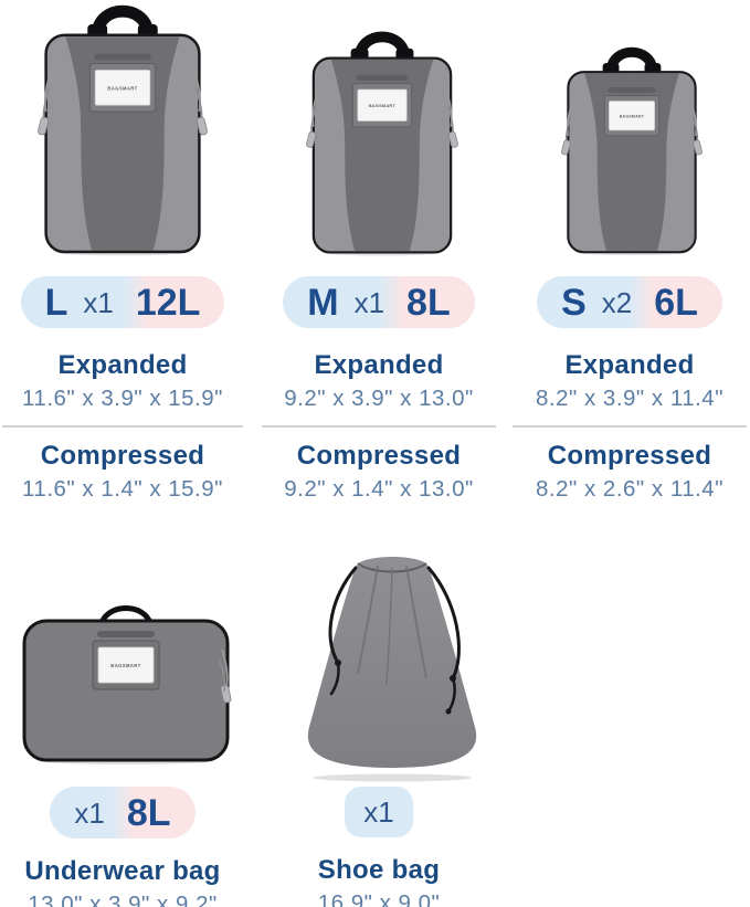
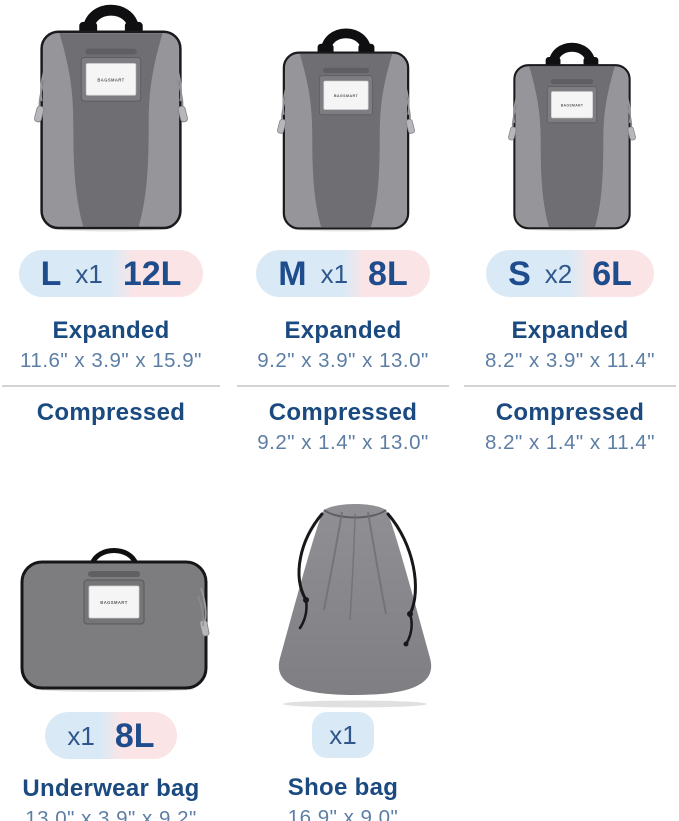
  L
  x1
  12L
  Expanded
  11.6" x 3.9" x 15.9"
  Compressed
- 11.6" x 1.4" x 15.9"
  M
  x1
  8L
  Expanded
  9.2" x 3.9" x 13.0"
  Compressed
  9.2" x 1.4" x 13.0"
  S
  x2
  6L
  Expanded
  8.2" x 3.9" x 11.4"
  Compressed
- 8.2" x 2.6" x 11.4"
+ 8.2" x 1.4" x 11.4"
  x1
  8L
  Underwear bag
  13.0" x 3.9" x 9.2"
  x1
  Shoe bag
  16.9" x 9.0"
